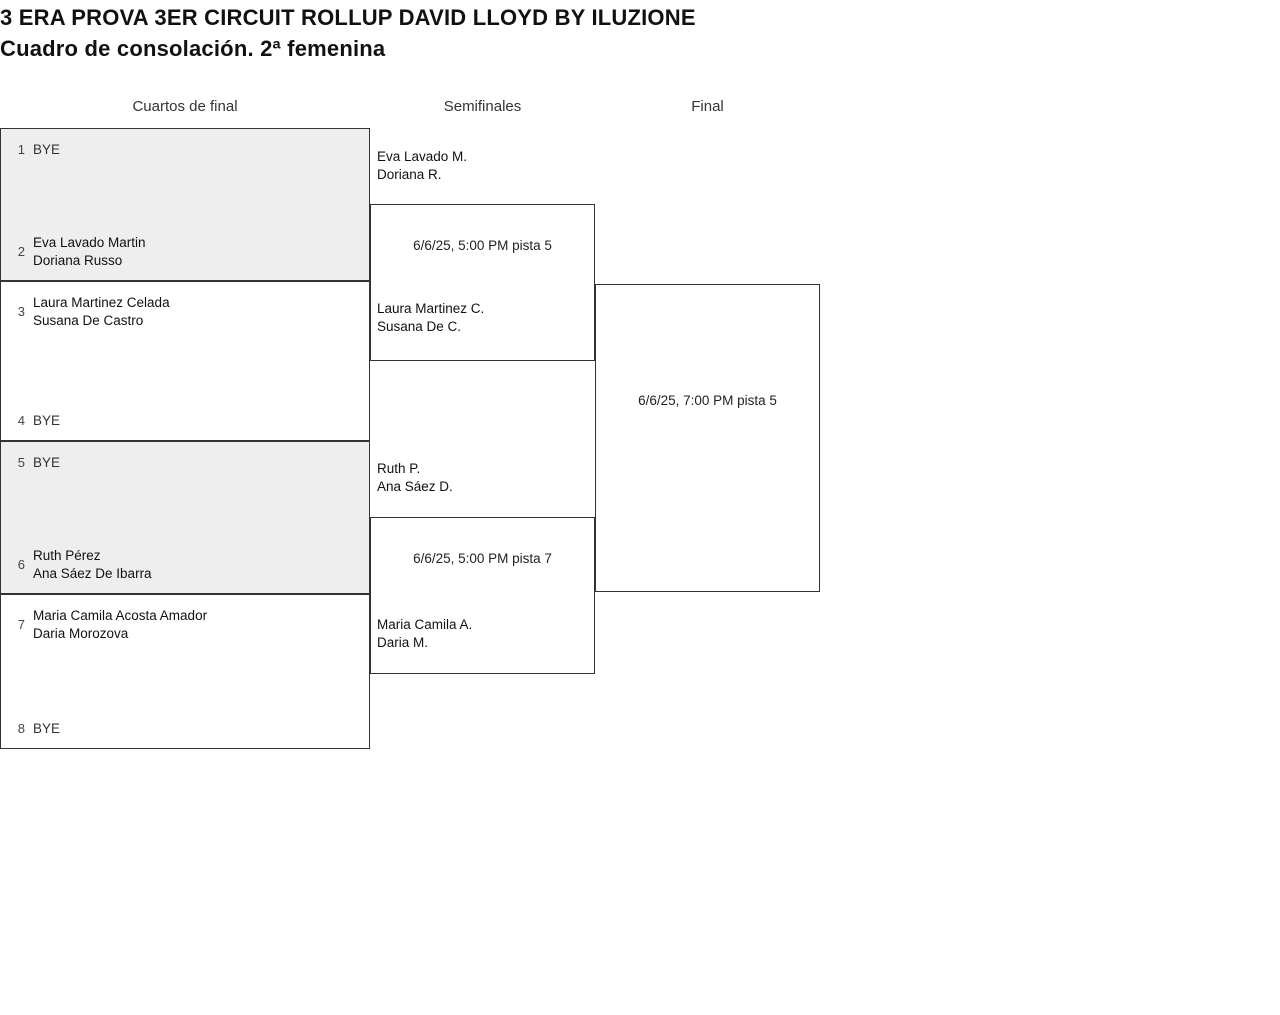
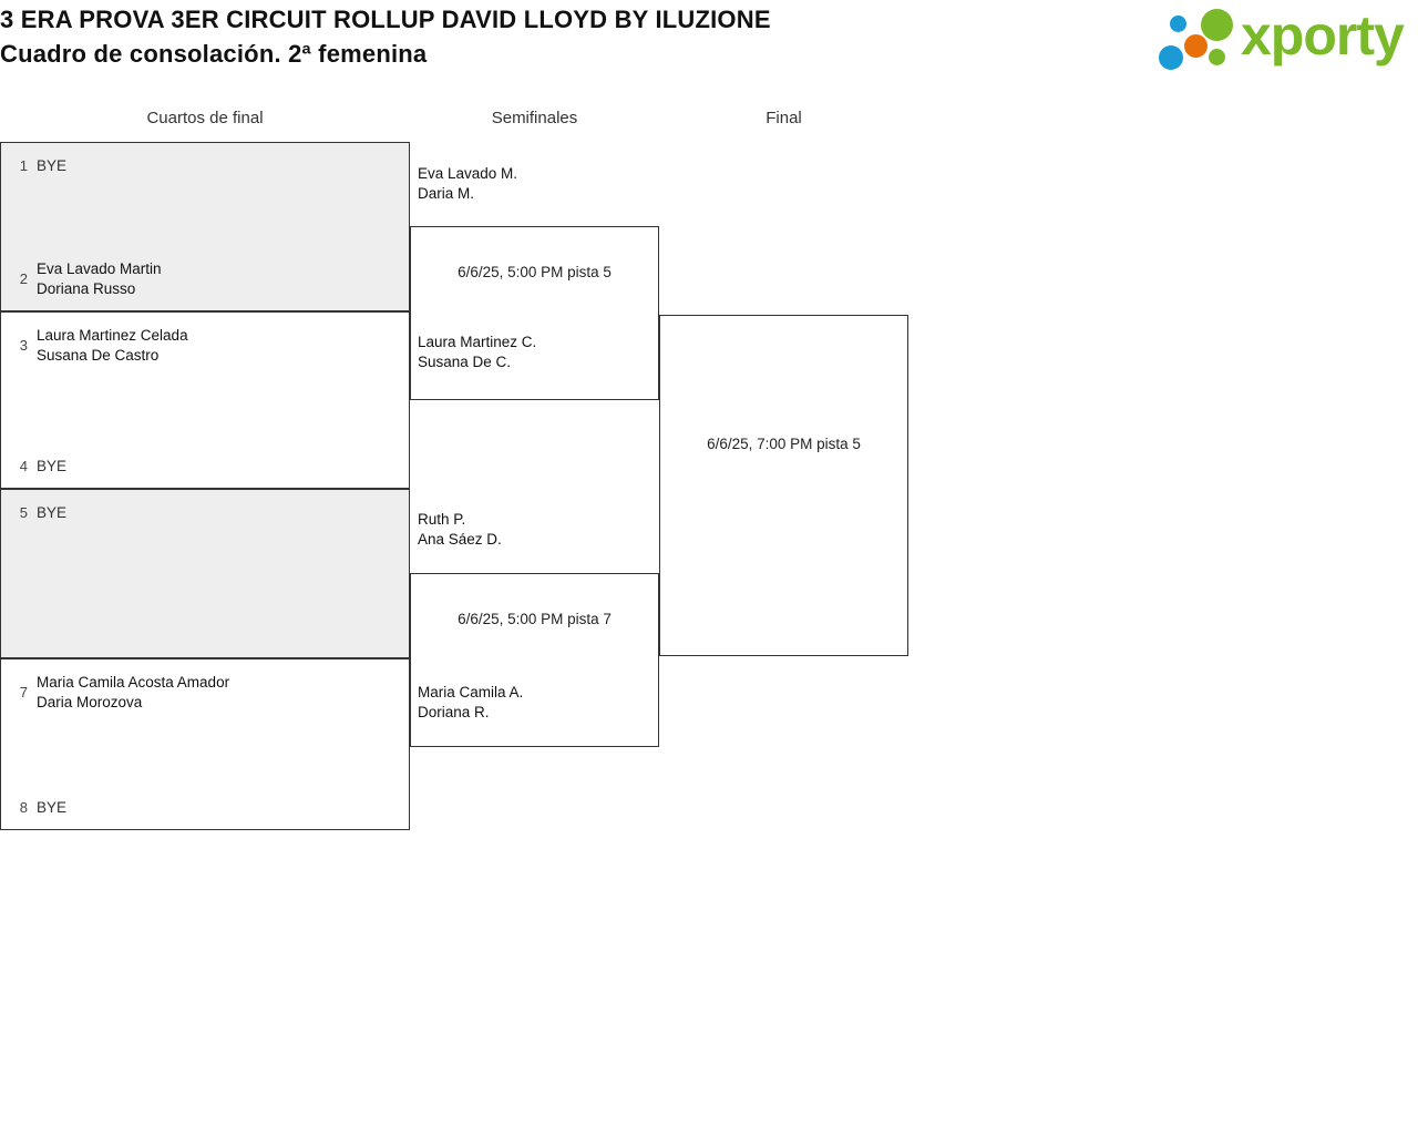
  3 ERA PROVA 3ER CIRCUIT ROLLUP DAVID LLOYD BY ILUZIONE
  Cuadro de consolación. 2ª femenina
+ xporty
  Cuartos de final
  Semifinales
  Final
  1
  BYE
  2
  Eva Lavado Martin
  Doriana Russo
  3
  Laura Martinez Celada
  Susana De Castro
  4
  BYE
  5
  BYE
- 6
- Ruth Pérez
- Ana Sáez De Ibarra
  7
  Maria Camila Acosta Amador
  Daria Morozova
  8
  BYE
  Eva Lavado M.
- Doriana R.
+ Daria M.
  Laura Martinez C.
  Susana De C.
  Ruth P.
  Ana Sáez D.
  Maria Camila A.
- Daria M.
+ Doriana R.
  6/6/25, 5:00 PM pista 5
  6/6/25, 5:00 PM pista 7
  6/6/25, 7:00 PM pista 5
